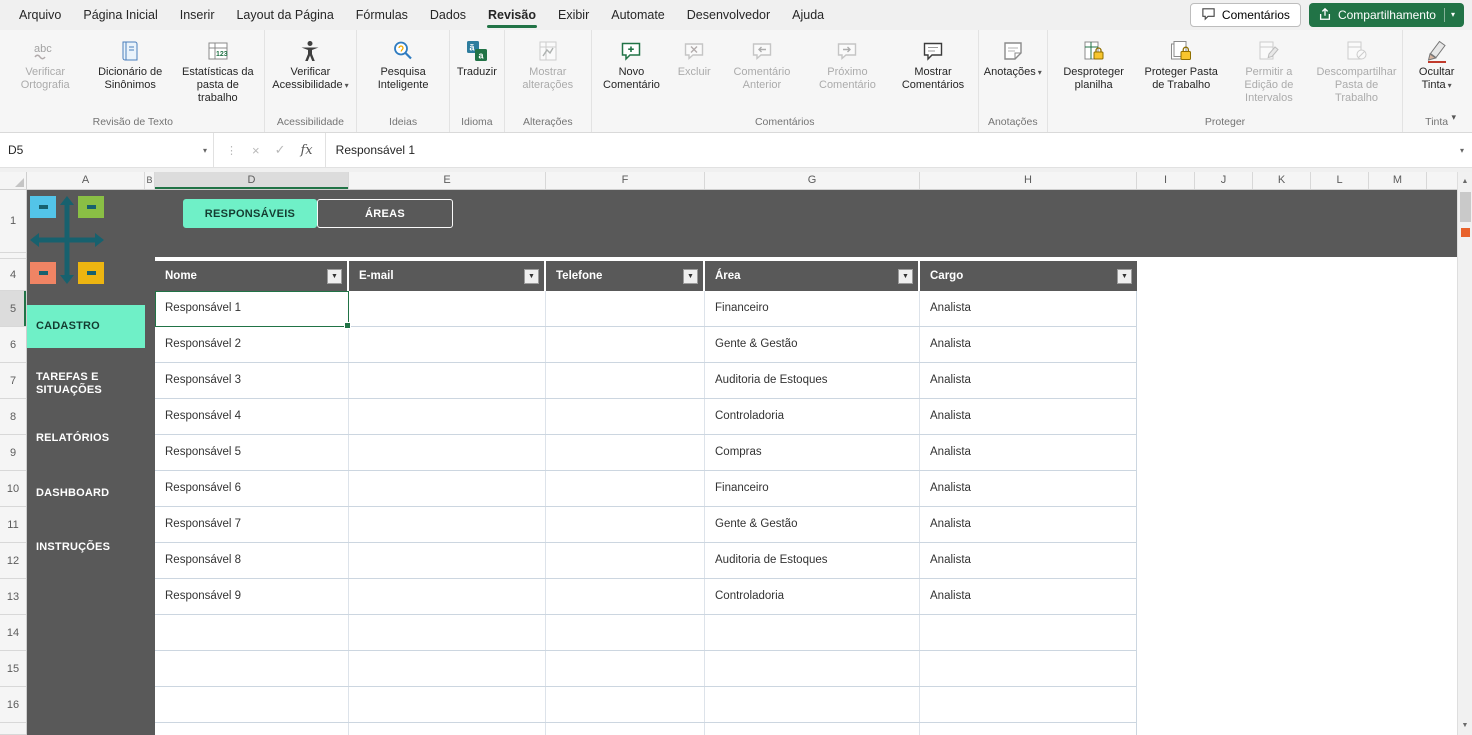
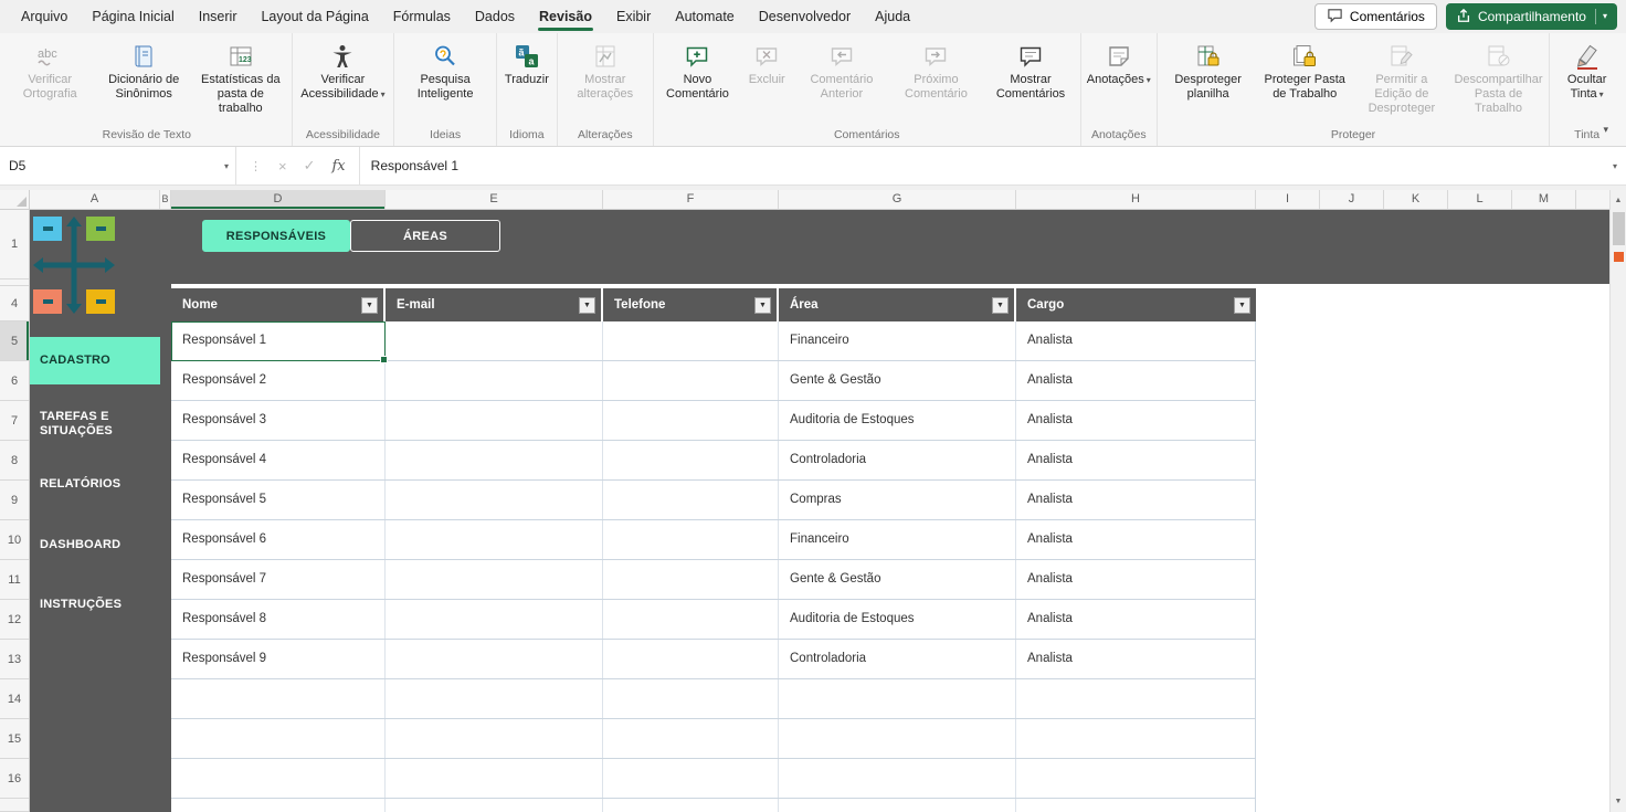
  Arquivo
  Página Inicial
  Inserir
  Layout da Página
  Fórmulas
  Dados
  Revisão
  Exibir
  Automate
  Desenvolvedor
  Ajuda
  Comentários
  Compartilhamento
  ▾
  abc
  Verificar Ortografia
  Dicionário de Sinônimos
  Estatísticas da pasta de trabalho
  Revisão de Texto
  Verificar Acessibilidade ▾
  Acessibilidade
  Pesquisa Inteligente
  Ideias
  ã
  a
  Traduzir
  Idioma
  Mostrar alterações
  Alterações
  Novo Comentário
  Excluir
  Comentário Anterior
  Próximo Comentário
  Mostrar Comentários
  Comentários
  Anotações ▾
  Anotações
  Desproteger planilha
  Proteger Pasta de Trabalho
- Permitir a Edição de Intervalos
+ Permitir a Edição de Desproteger
  Descompartilhar Pasta de Trabalho
  Proteger
  Ocultar Tinta ▾
  Tinta
  ▾
  D5
  ▾
  ⋮
  ×
  ✓
  fx
  Responsável 1
  ▾
  A
  B
  D
  E
  F
  G
  H
  I
  J
  K
  L
  M
  1
  4
  5
  6
  7
  8
  9
  10
  11
  12
  13
  14
  15
  16
  CADASTRO
  TAREFAS E SITUAÇÕES
  RELATÓRIOS
  DASHBOARD
  INSTRUÇÕES
  RESPONSÁVEIS
  ÁREAS
  Nome
  E-mail
  Telefone
  Área
  Cargo
  Financeiro
  Analista
  Responsável 2
  Gente & Gestão
  Analista
  Responsável 3
  Auditoria de Estoques
  Analista
  Responsável 4
  Controladoria
  Analista
  Responsável 5
  Compras
  Analista
  Responsável 6
  Financeiro
  Analista
  Responsável 7
  Gente & Gestão
  Analista
  Responsável 8
  Auditoria de Estoques
  Analista
  Responsável 9
  Controladoria
  Analista
